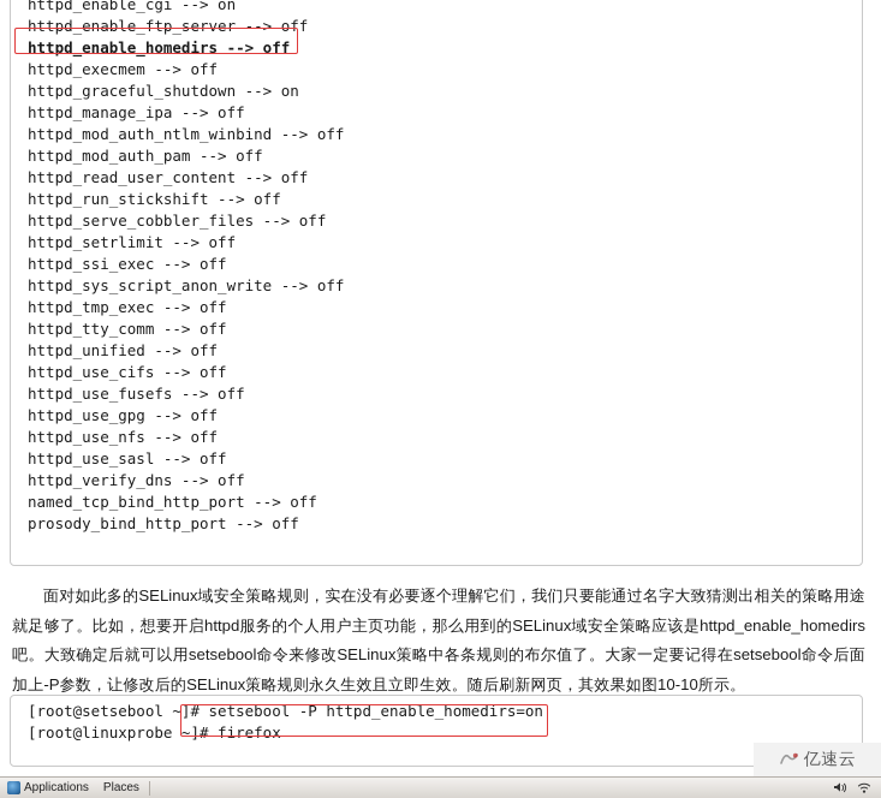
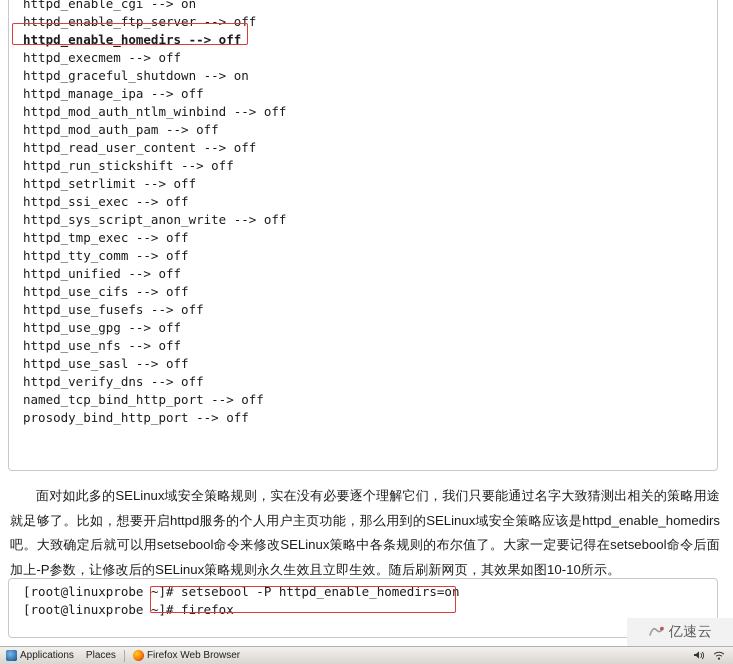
  httpd_enable_cgi --> on
  httpd_enable_ftp_server --> off
  httpd_enable_homedirs --> off
  httpd_execmem --> off
  httpd_graceful_shutdown --> on
  httpd_manage_ipa --> off
  httpd_mod_auth_ntlm_winbind --> off
  httpd_mod_auth_pam --> off
  httpd_read_user_content --> off
  httpd_run_stickshift --> off
- httpd_serve_cobbler_files --> off
  httpd_setrlimit --> off
  httpd_ssi_exec --> off
  httpd_sys_script_anon_write --> off
  httpd_tmp_exec --> off
  httpd_tty_comm --> off
  httpd_unified --> off
  httpd_use_cifs --> off
  httpd_use_fusefs --> off
  httpd_use_gpg --> off
  httpd_use_nfs --> off
  httpd_use_sasl --> off
  httpd_verify_dns --> off
  named_tcp_bind_http_port --> off
  prosody_bind_http_port --> off
  面对如此多的SELinux域安全策略规则，实在没有必要逐个理解它们，我们只要能通过名字大致猜测出相关的策略用途就足够了。比如，想要开启httpd服务的个人用户主页功能，那么用到的SELinux域安全策略应该是httpd_enable_homedirs吧。大致确定后就可以用setsebool命令来修改SELinux策略中各条规则的布尔值了。大家一定要记得在setsebool命令后面加上-P参数，让修改后的SELinux策略规则永久生效且立即生效。随后刷新网页，其效果如图10-10所示。
- [root@setsebool ~]# setsebool -P httpd_enable_homedirs=on
+ [root@linuxprobe ~]# setsebool -P httpd_enable_homedirs=on
  [root@linuxprobe ~]# firefox
  亿速云
  Applications
  Places
+ Firefox Web Browser
